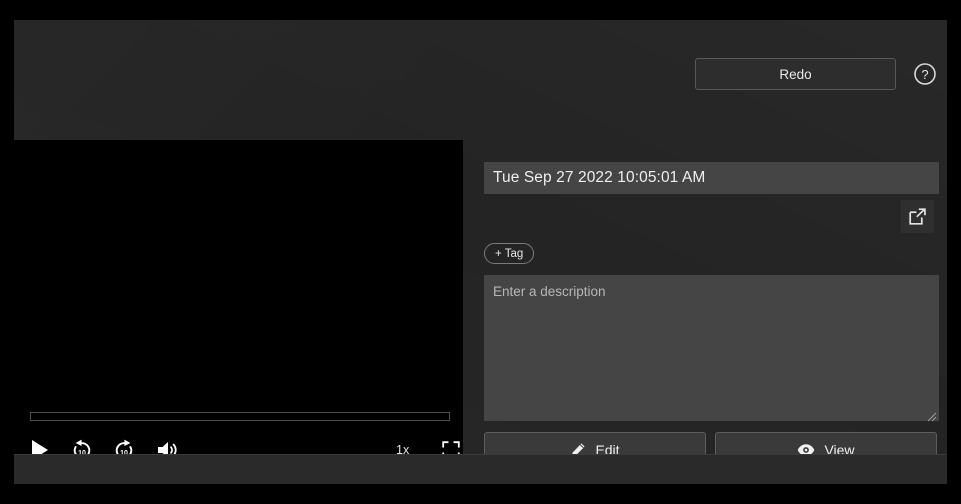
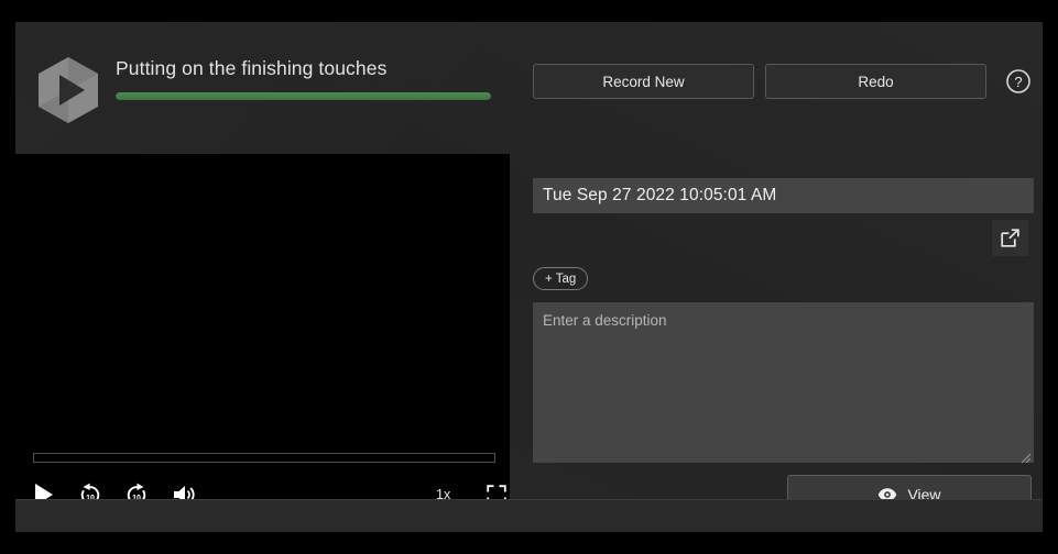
+ Putting on the finishing touches
+ Record New
  Redo
  ?
  1x
  Tue Sep 27 2022 10:05:01 AM
  + Tag
  Enter a description
- Edit
  View
